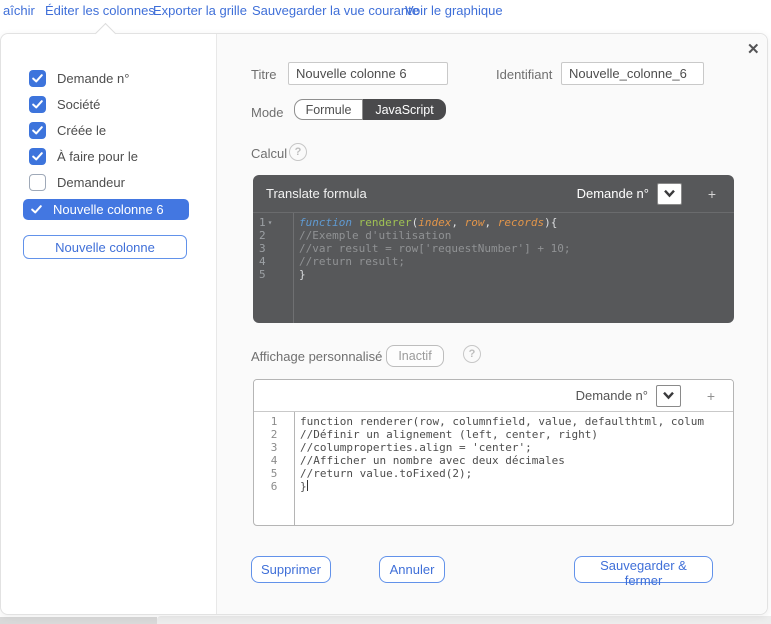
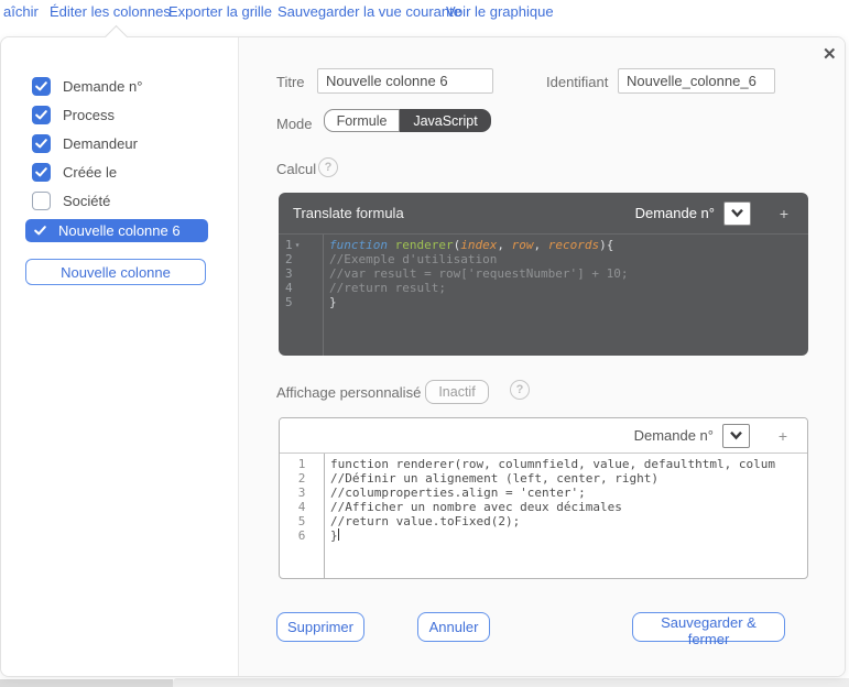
  aîchir
  Éditer les colonnes
  Exporter la grille
  Sauvegarder la vue courante
  Voir le graphique
  ✕
  Demande n°
+ Process
- Société
+ Demandeur
  Créée le
- À faire pour le
- Demandeur
+ Société
  Nouvelle colonne 6
  Nouvelle colonne
  Titre
  Nouvelle colonne 6
  Identifiant
  Nouvelle_colonne_6
  Mode
  Formule
  JavaScript
  Calcul
  ?
  Translate formula
  Demande n°
  +
  1
  ▾
  2
  3
  4
  5
  function renderer(index, row, records){
  //Exemple d'utilisation
  //var result = row['requestNumber'] + 10;
  //return result;
  }
  Affichage personnalisé
  Inactif
  ?
  Demande n°
  +
  1
  2
  3
  4
  5
  6
  function renderer(row, columnfield, value, defaulthtml, colum
  //Définir un alignement (left, center, right)
  //columproperties.align = 'center';
  //Afficher un nombre avec deux décimales
  //return value.toFixed(2);
  }
  Supprimer
  Annuler
  Sauvegarder & fermer
